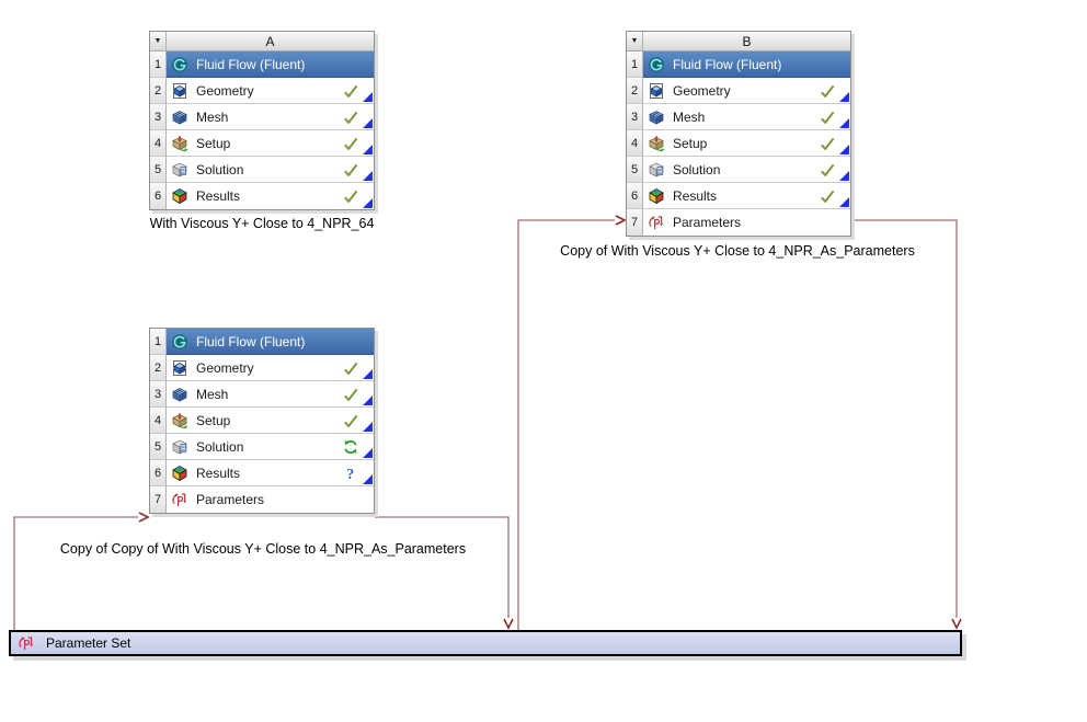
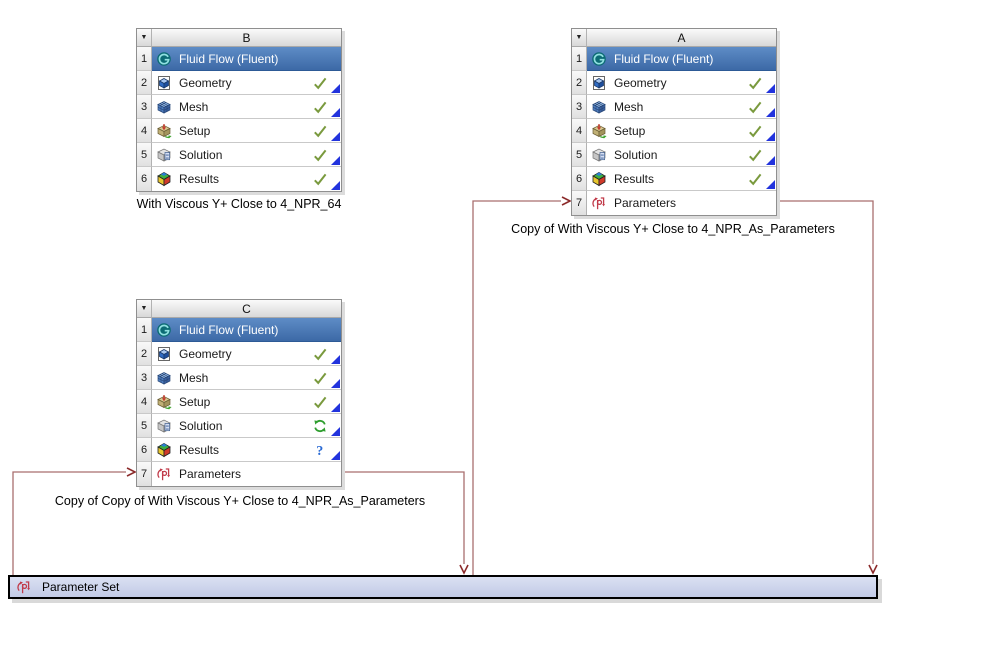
- A
+ B
  1
  Fluid Flow (Fluent)
  2
  Geometry
  3
  Mesh
  4
  Setup
  5
  Solution
  6
  Results
  With Viscous Y+ Close to 4_NPR_64
- B
+ A
  1
  Fluid Flow (Fluent)
  2
  Geometry
  3
  Mesh
  4
  Setup
  5
  Solution
  6
  Results
  7
  Parameters
  Copy of With Viscous Y+ Close to 4_NPR_As_Parameters
+ C
  1
  Fluid Flow (Fluent)
  2
  Geometry
  3
  Mesh
  4
  Setup
  5
  Solution
  6
  Results
  7
  Parameters
  Copy of Copy of With Viscous Y+ Close to 4_NPR_As_Parameters
  Parameter Set
